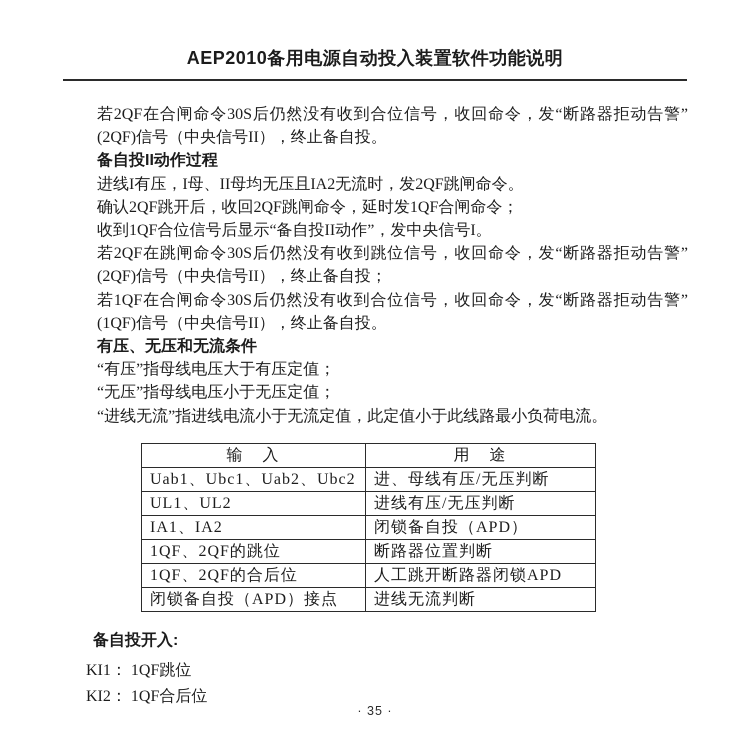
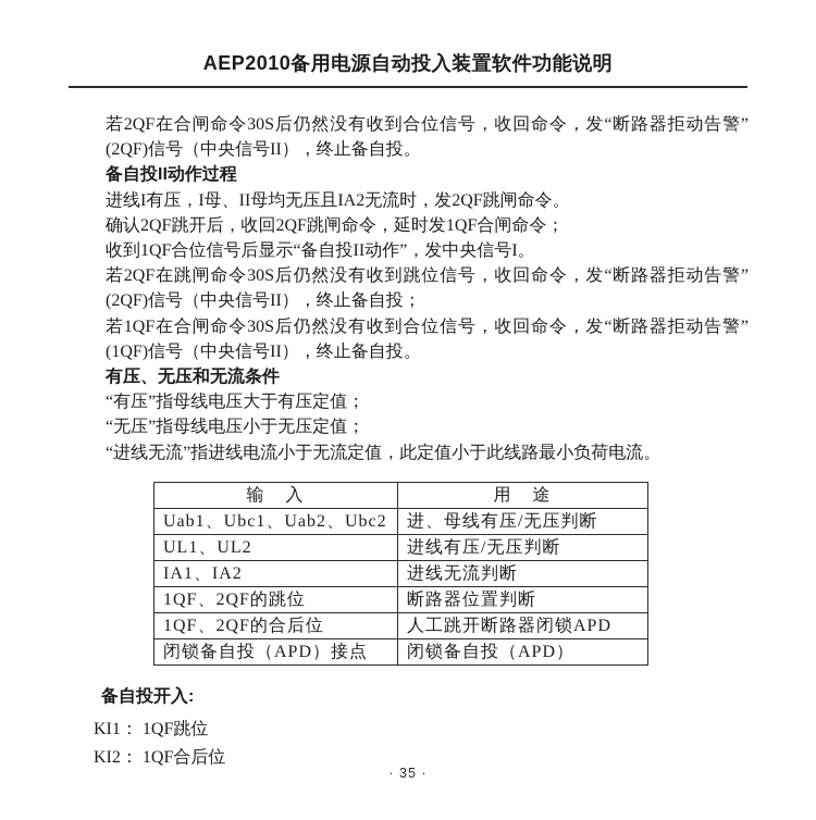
  AEP2010备用电源自动投入装置软件功能说明
  若2QF在合闸命令30S后仍然没有收到合位信号，收回命令，发“断路器拒动告警”
  (2QF)信号（中央信号II），终止备自投。
  备自投II动作过程
  进线I有压，I母、II母均无压且IA2无流时，发2QF跳闸命令。
  确认2QF跳开后，收回2QF跳闸命令，延时发1QF合闸命令；
  收到1QF合位信号后显示“备自投II动作”，发中央信号I。
  若2QF在跳闸命令30S后仍然没有收到跳位信号，收回命令，发“断路器拒动告警”
  (2QF)信号（中央信号II），终止备自投；
  若1QF在合闸命令30S后仍然没有收到合位信号，收回命令，发“断路器拒动告警”
  (1QF)信号（中央信号II），终止备自投。
  有压、无压和无流条件
  “有压”指母线电压大于有压定值；
  “无压”指母线电压小于无压定值；
  “进线无流”指进线电流小于无流定值，此定值小于此线路最小负荷电流。
  输 入	用 途
  Uab1、Ubc1、Uab2、Ubc2	进、母线有压/无压判断
  UL1、UL2	进线有压/无压判断
- IA1、IA2	闭锁备自投（APD）
+ IA1、IA2	进线无流判断
  1QF、2QF的跳位	断路器位置判断
  1QF、2QF的合后位	人工跳开断路器闭锁APD
- 闭锁备自投（APD）接点	进线无流判断
+ 闭锁备自投（APD）接点	闭锁备自投（APD）
  备自投开入:
  KI1： 1QF跳位
  KI2： 1QF合后位
  · 35 ·
